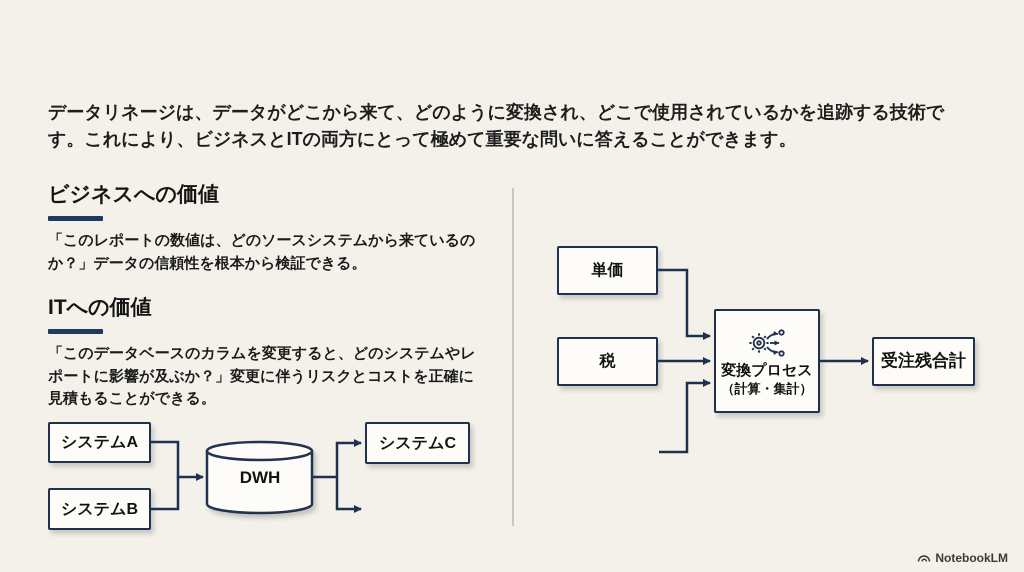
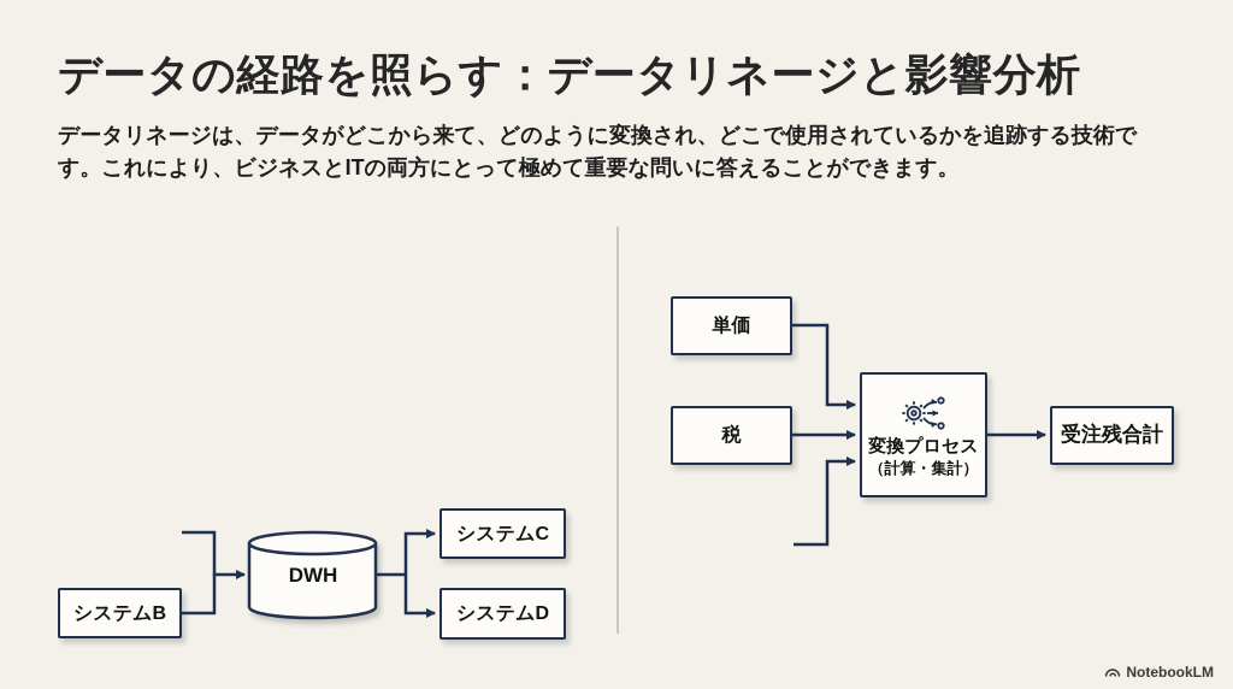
+ データの経路を照らす：データリネージと影響分析
  データリネージは、データがどこから来て、どのように変換され、どこで使用されているかを追跡する技術です。これにより、ビジネスとITの両方にとって極めて重要な問いに答えることができます。
- ビジネスへの価値
- 「このレポートの数値は、どのソースシステムから来ているのか？」データの信頼性を根本から検証できる。
- ITへの価値
- 「このデータベースのカラムを変更すると、どのシステムやレポートに影響が及ぶか？」変更に伴うリスクとコストを正確に見積もることができる。
- システムA
  システムB
  DWH
  システムC
+ システムD
  単価
  税
  変換プロセス
  （計算・集計）
  受注残合計
  NotebookLM
